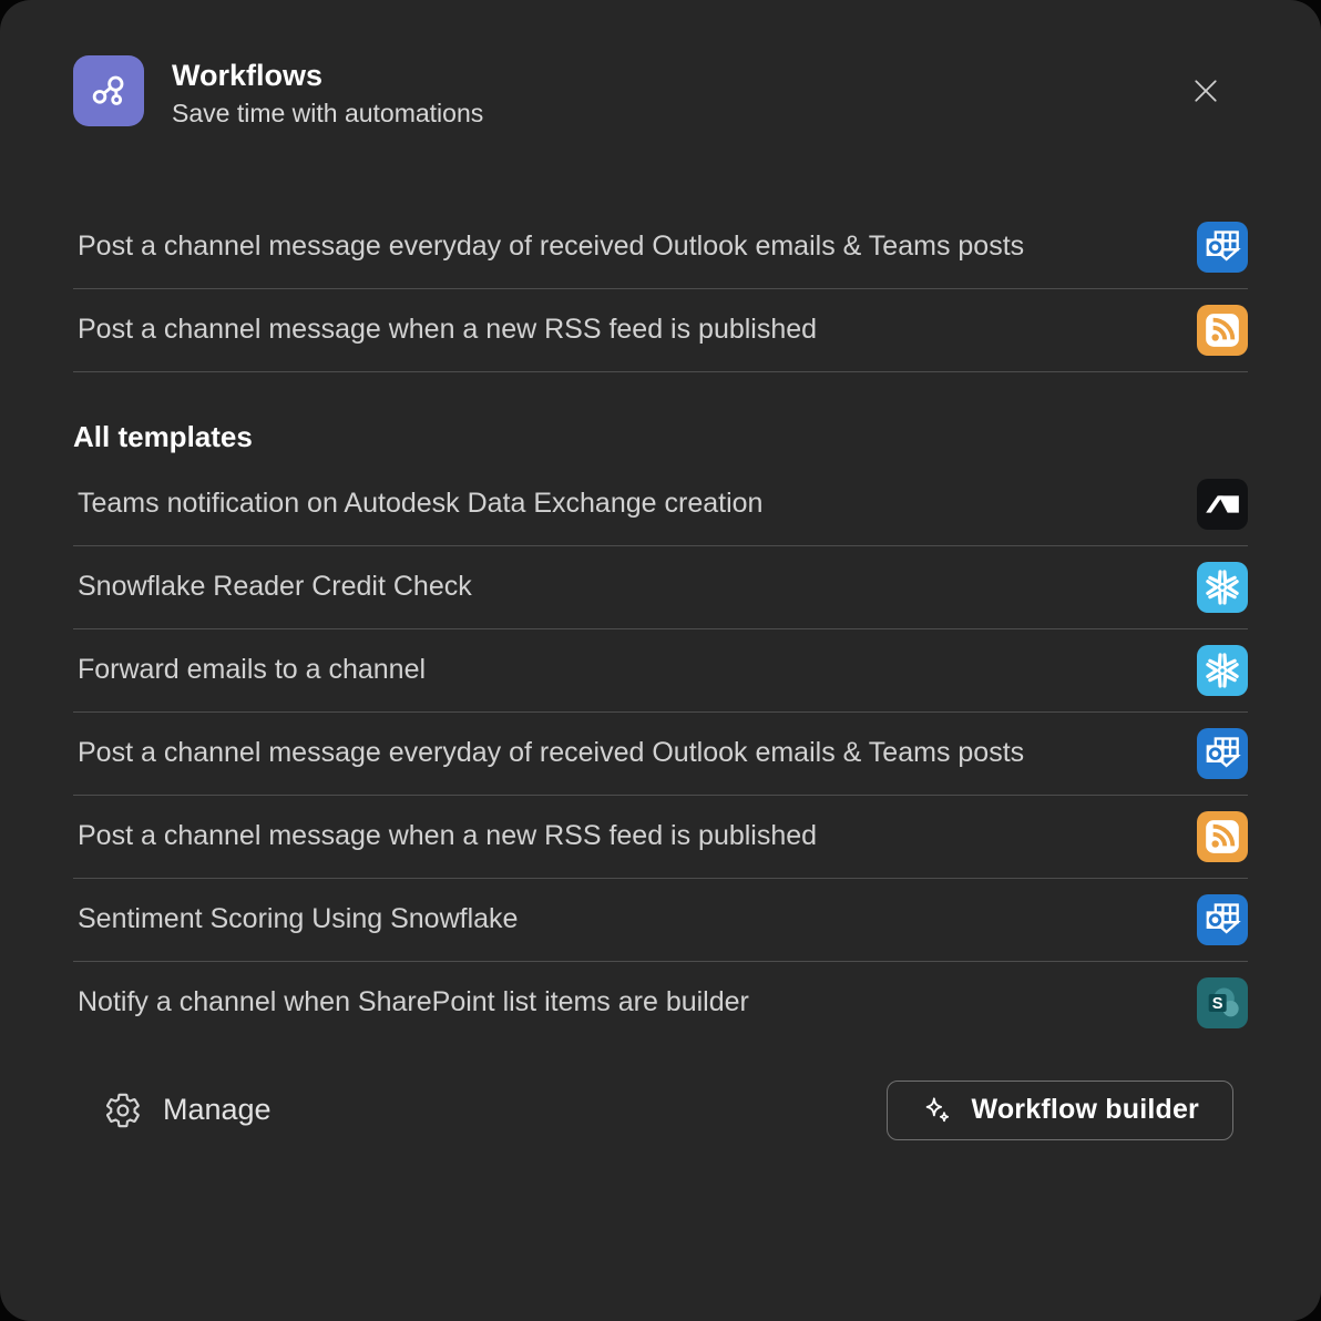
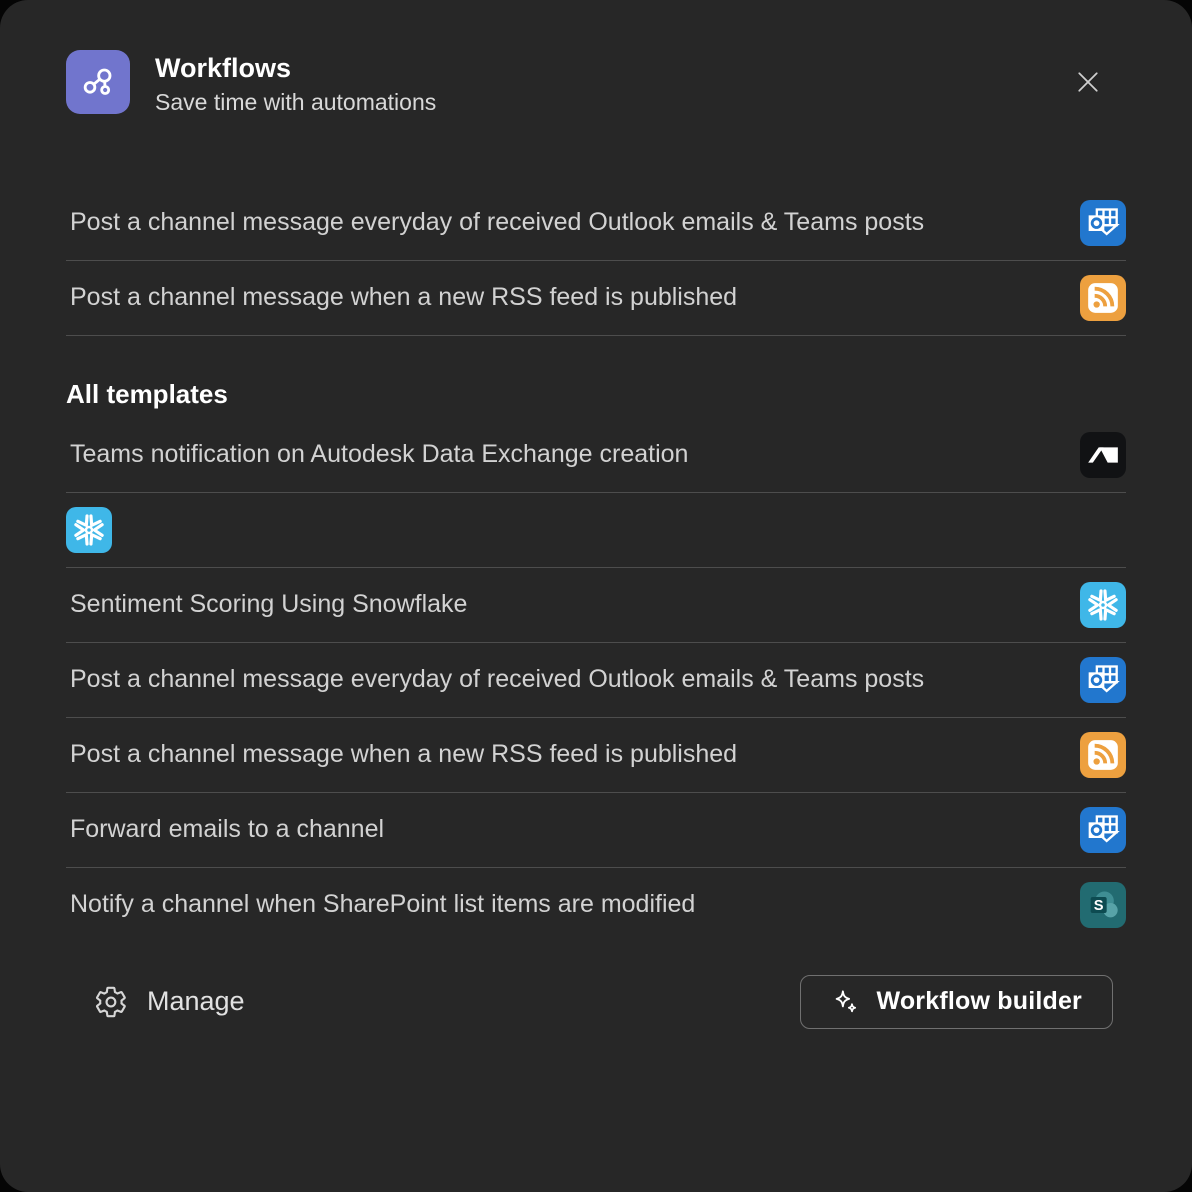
  Workflows
  Save time with automations
  Post a channel message everyday of received Outlook emails & Teams posts
  Post a channel message when a new RSS feed is published
  All templates
  Teams notification on Autodesk Data Exchange creation
- Snowflake Reader Credit Check
- Forward emails to a channel
+ Sentiment Scoring Using Snowflake
  Post a channel message everyday of received Outlook emails & Teams posts
  Post a channel message when a new RSS feed is published
- Sentiment Scoring Using Snowflake
+ Forward emails to a channel
- Notify a channel when SharePoint list items are builder
+ Notify a channel when SharePoint list items are modified
  S
  Manage
  Workflow builder
